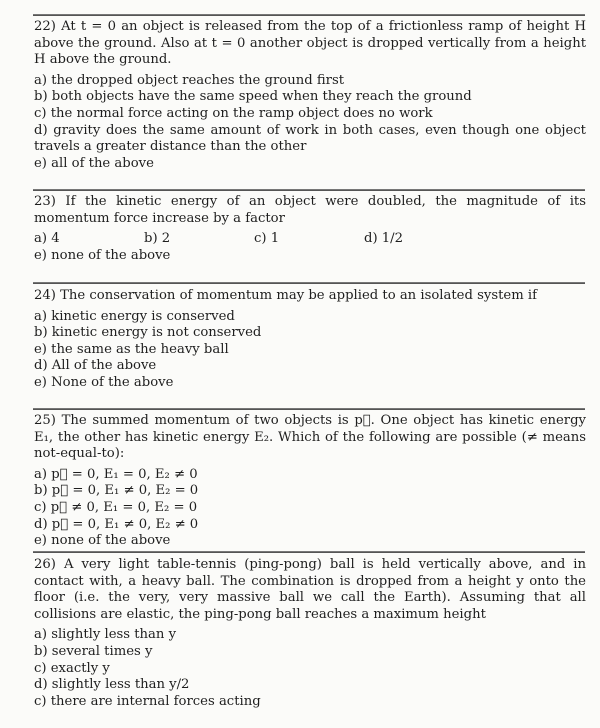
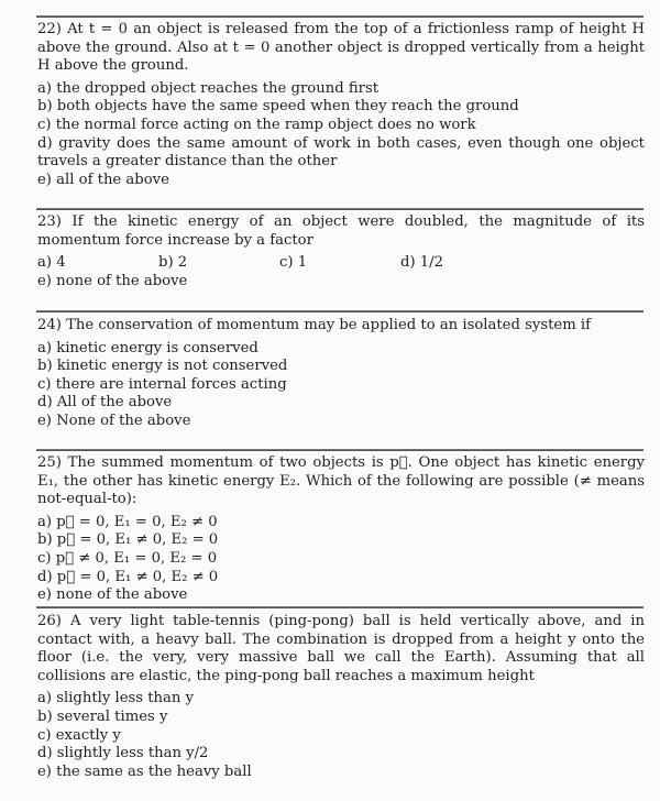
  22) At t = 0 an object is released from the top of a frictionless ramp of height H above the ground. Also at t = 0 another object is dropped vertically from a height H above the ground.
  a) the dropped object reaches the ground first
  b) both objects have the same speed when they reach the ground
  c) the normal force acting on the ramp object does no work
  d) gravity does the same amount of work in both cases, even though one object travels a greater distance than the other
  e) all of the above
  23) If the kinetic energy of an object were doubled, the magnitude of its momentum force increase by a factor
  a) 4
  b) 2
  c) 1
  d) 1/2
  e) none of the above
  24) The conservation of momentum may be applied to an isolated system if
  a) kinetic energy is conserved
  b) kinetic energy is not conserved
- e) the same as the heavy ball
+ c) there are internal forces acting
  d) All of the above
  e) None of the above
  25) The summed momentum of two objects is p⃗. One object has kinetic energy E₁, the other has kinetic energy E₂. Which of the following are possible (≠ means not-equal-to):
  a) p⃗ = 0, E₁ = 0, E₂ ≠ 0
  b) p⃗ = 0, E₁ ≠ 0, E₂ = 0
  c) p⃗ ≠ 0, E₁ = 0, E₂ = 0
  d) p⃗ = 0, E₁ ≠ 0, E₂ ≠ 0
  e) none of the above
  26) A very light table-tennis (ping-pong) ball is held vertically above, and in contact with, a heavy ball. The combination is dropped from a height y onto the floor (i.e. the very, very massive ball we call the Earth). Assuming that all collisions are elastic, the ping-pong ball reaches a maximum height
  a) slightly less than y
  b) several times y
  c) exactly y
  d) slightly less than y/2
- c) there are internal forces acting
+ e) the same as the heavy ball
